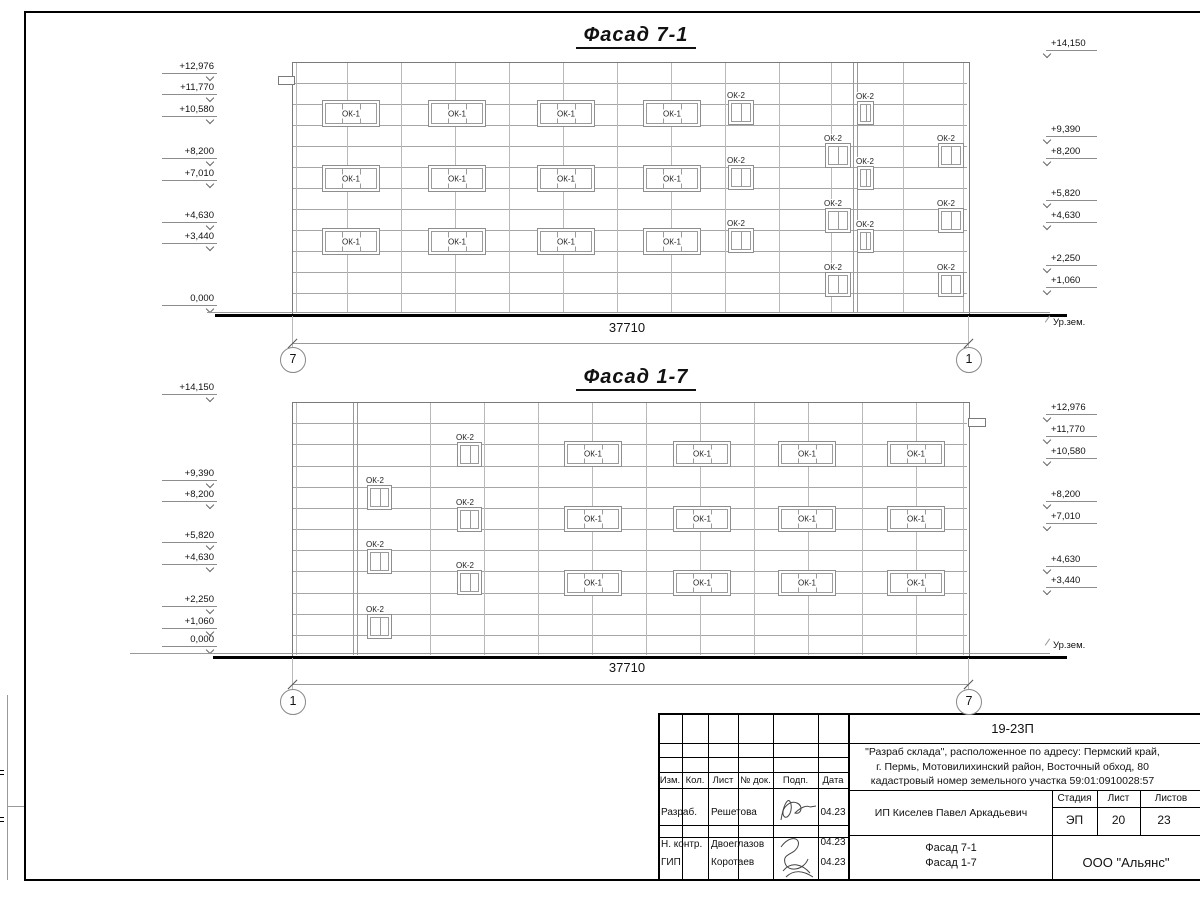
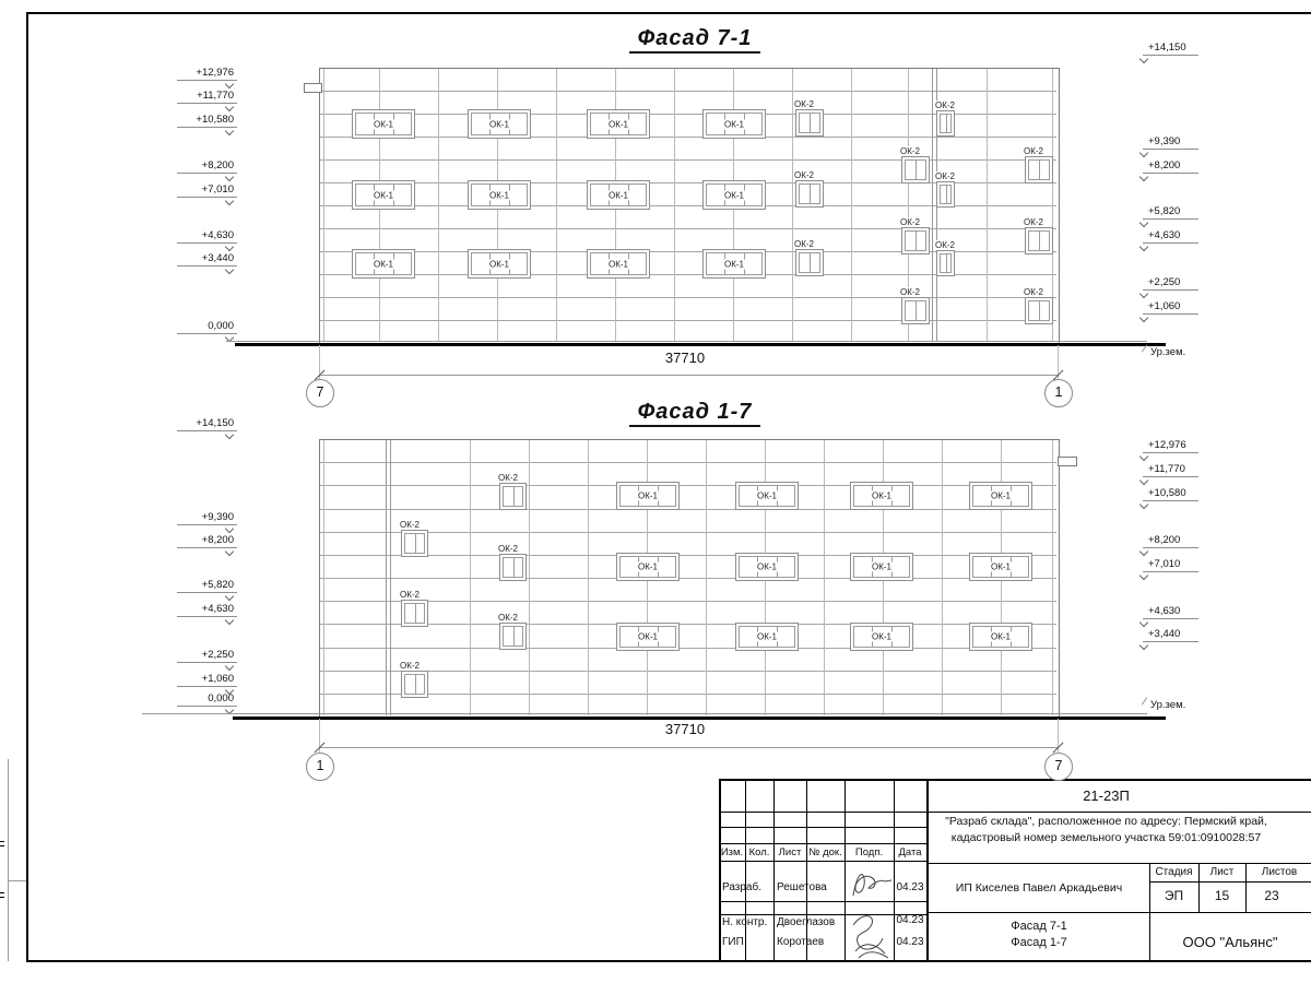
- 19-23П
+ 21-23П
  "Разраб склада", расположенное по адресу: Пермский край,
- г. Пермь, Мотовилихинский район, Восточный обход, 80
  кадастровый номер земельного участка 59:01:0910028:57
  ИП Киселев Павел Аркадьевич
  Изм.
  Кол.
  Лист
  № док.
  Подп.
  Дата
  Разраб.
  Решеова
  04.23
  Н. кнтр.
  Двоеглазов
  04.23
  ГИП
  Коротаев
  04.23
  Стадия
  Лист
  Листов
  ЭП
- 20
+ 15
  23
  Фасад 7-1
  Фасад 1-7
  ООО "Альянс"
  Фасад 7-1
  ОК-1
  ОК-1
  ОК-1
  ОК-1
  ОК-1
  ОК-1
  ОК-1
  ОК-1
  ОК-1
  ОК-1
  ОК-1
  ОК-1
  ОК-2
  ОК-2
  ОК-2
  ОК-2
  ОК-2
  ОК-2
  ОК-2
  ОК-2
  ОК-2
  ОК-2
  ОК-2
  ОК-2
  +12,976
  +11,770
  +10,580
  +8,200
  +7,010
  +4,630
  +3,440
  0,000
  +14,150
  +9,390
  +8,200
  +5,820
  +4,630
  +2,250
  +1,060
  Ур.зем.
  37710
  7
  1
  Фасад 1-7
  ОК-2
  ОК-2
  ОК-2
  ОК-2
  ОК-2
  ОК-2
  ОК-1
  ОК-1
  ОК-1
  ОК-1
  ОК-1
  ОК-1
  ОК-1
  ОК-1
  ОК-1
  ОК-1
  ОК-1
  ОК-1
  +14,150
  +9,390
  +8,200
  +5,820
  +4,630
  +2,250
  +1,060
  0,000
  +12,976
  +11,770
  +10,580
  +8,200
  +7,010
  +4,630
  +3,440
  Ур.зем.
  37710
  1
  7
